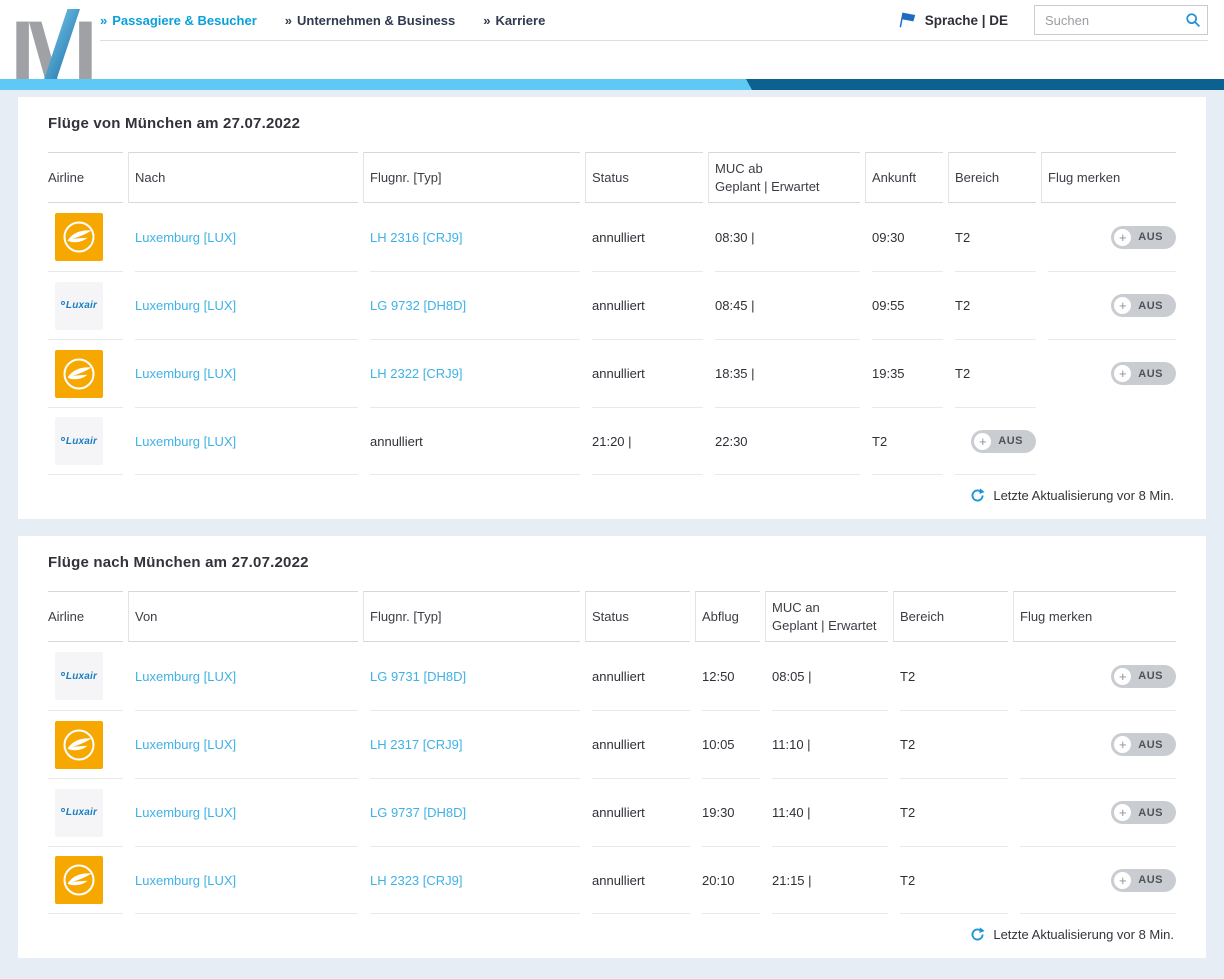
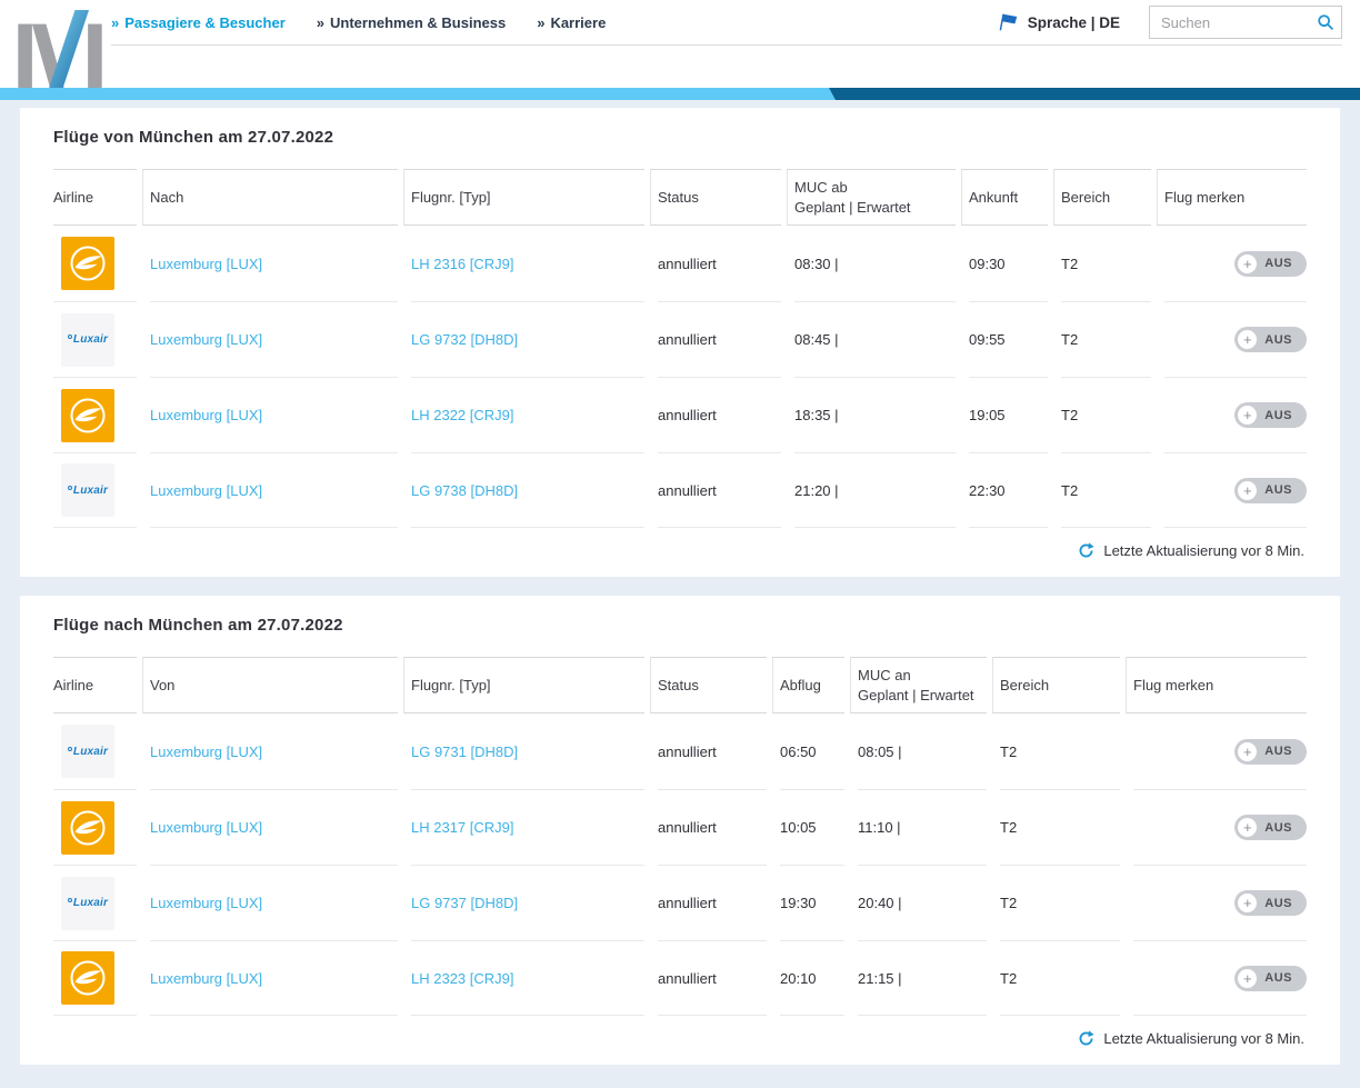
  »
  Passagiere & Besucher
  »
  Unternehmen & Business
  »
  Karriere
  Sprache | DE
  Suchen
  Flüge von München am 27.07.2022
  Airline
  Nach
  Flugnr. [Typ]
  Status
  MUC ab
  Geplant | Erwartet
  Ankunft
  Bereich
  Flug merken
  Luxemburg [LUX]
  LH 2316 [CRJ9]
  annulliert
  08:30 |
  09:30
  T2
  +
  AUS
  Luxair
  Luxemburg [LUX]
  LG 9732 [DH8D]
  annulliert
  08:45 |
  09:55
  T2
  +
  AUS
  Luxemburg [LUX]
  LH 2322 [CRJ9]
  annulliert
  18:35 |
- 19:35
+ 19:05
  T2
  +
  AUS
  Luxair
  Luxemburg [LUX]
+ LG 9738 [DH8D]
  annulliert
  21:20 |
  22:30
  T2
  +
  AUS
  Letzte Aktualisierung vor 8 Min.
  Flüge nach München am 27.07.2022
  Airline
  Von
  Flugnr. [Typ]
  Status
  Abflug
  MUC an
  Geplant | Erwartet
  Bereich
  Flug merken
  Luxair
  Luxemburg [LUX]
  LG 9731 [DH8D]
  annulliert
- 12:50
+ 06:50
  08:05 |
  T2
  +
  AUS
  Luxemburg [LUX]
  LH 2317 [CRJ9]
  annulliert
  10:05
  11:10 |
  T2
  +
  AUS
  Luxair
  Luxemburg [LUX]
  LG 9737 [DH8D]
  annulliert
  19:30
- 11:40 |
+ 20:40 |
  T2
  +
  AUS
  Luxemburg [LUX]
  LH 2323 [CRJ9]
  annulliert
  20:10
  21:15 |
  T2
  +
  AUS
  Letzte Aktualisierung vor 8 Min.
